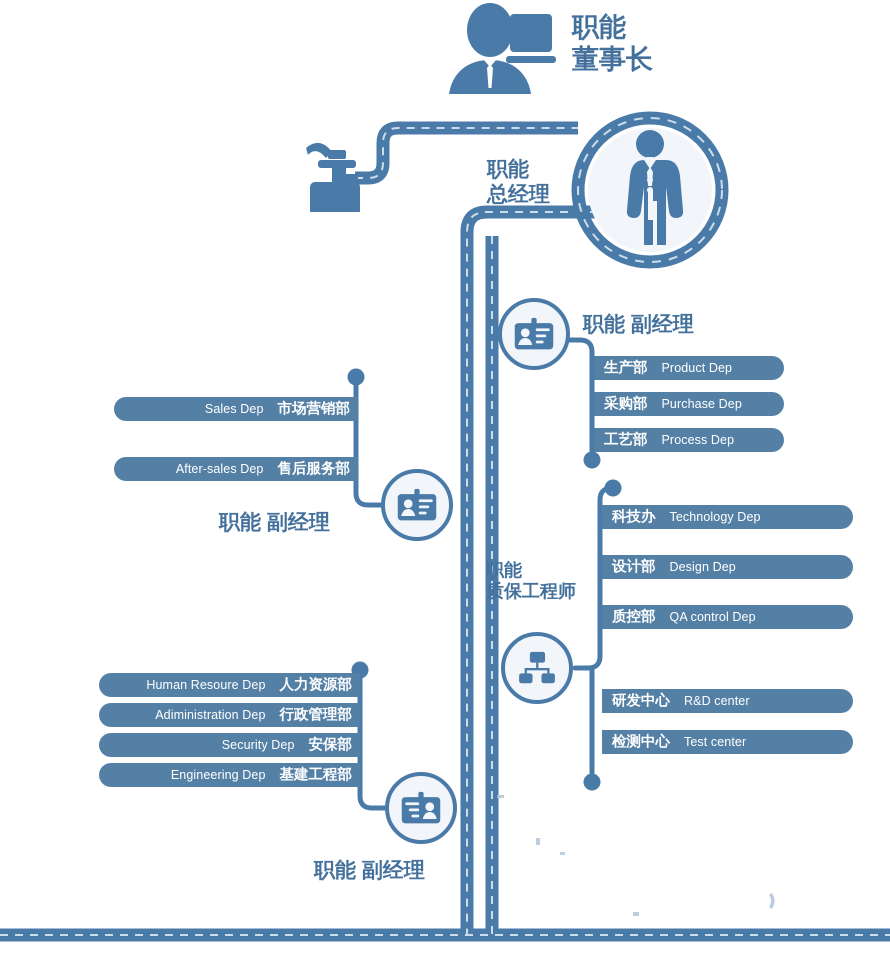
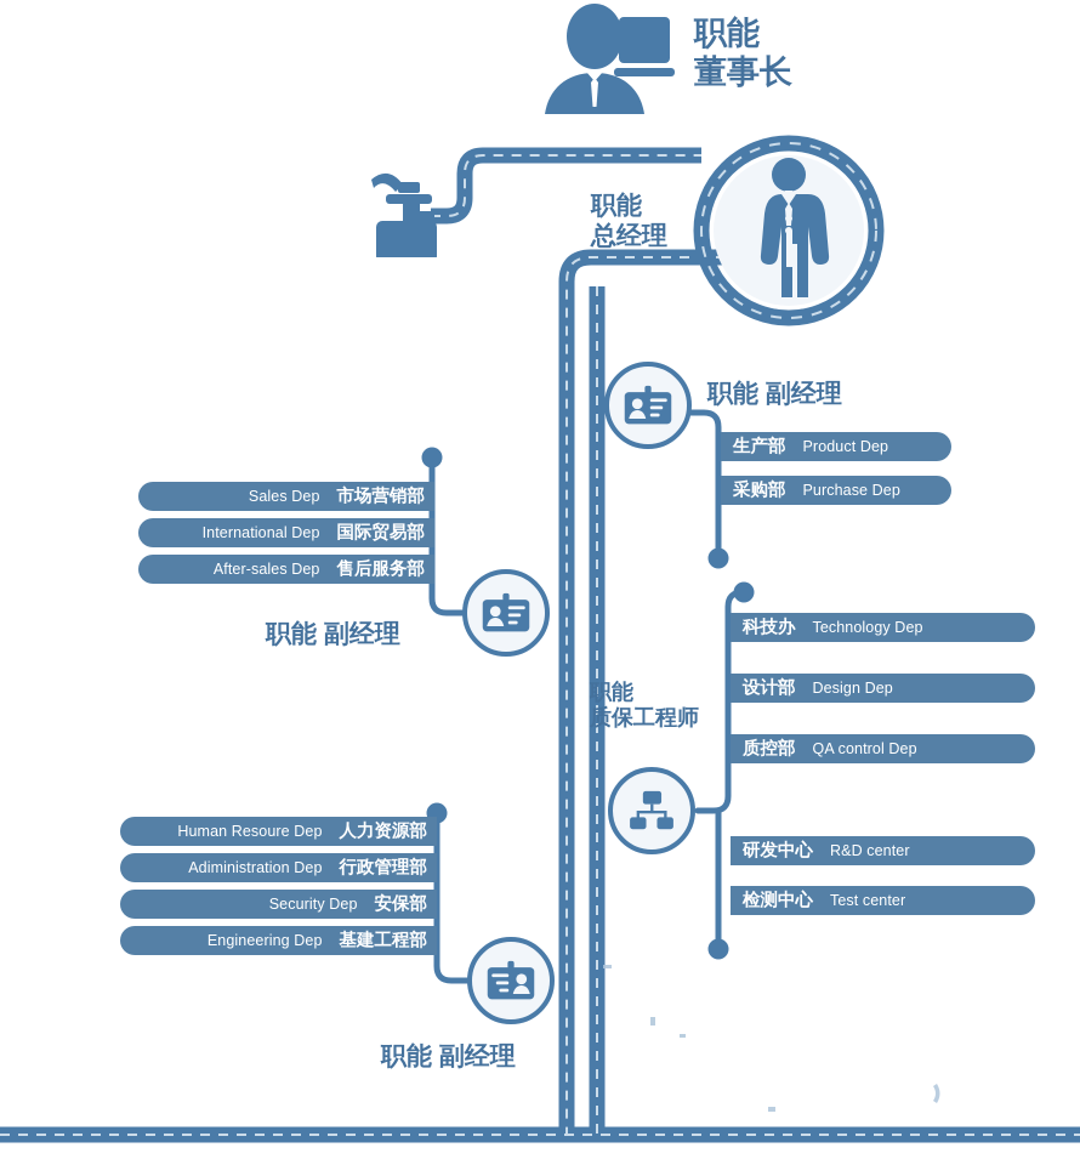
  职能
  董事长
  职能
  总经理
  职能 副经理
  职能 副经理
  职能
  质保工程师
  职能 副经理
  Sales Dep
  市场营销部
+ International Dep
+ 国际贸易部
  After-sales Dep
  售后服务部
  生产部
  Product Dep
  采购部
  Purchase Dep
- 工艺部
- Process Dep
  科技办
  Technology Dep
  设计部
  Design Dep
  质控部
  QA control Dep
  研发中心
  R&D center
  检测中心
  Test center
  Human Resoure Dep
  人力资源部
  Adiministration Dep
  行政管理部
  Security Dep
  安保部
  Engineering Dep
  基建工程部
